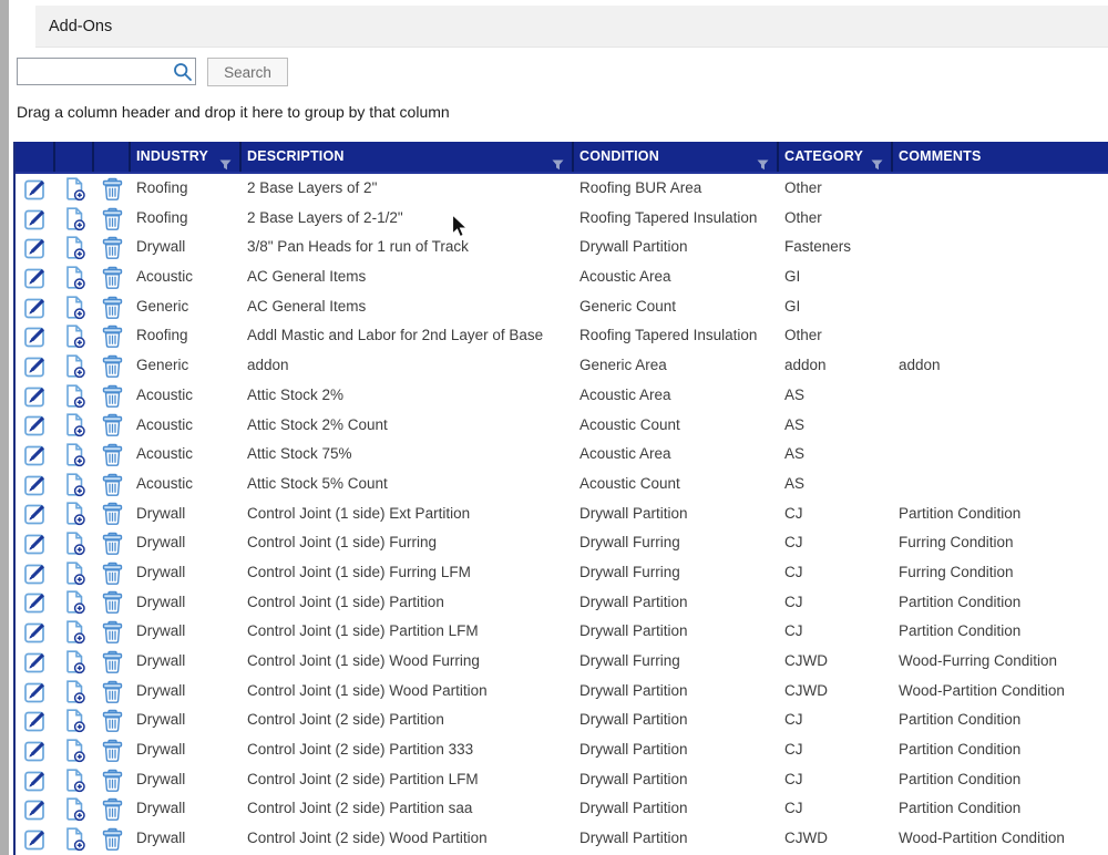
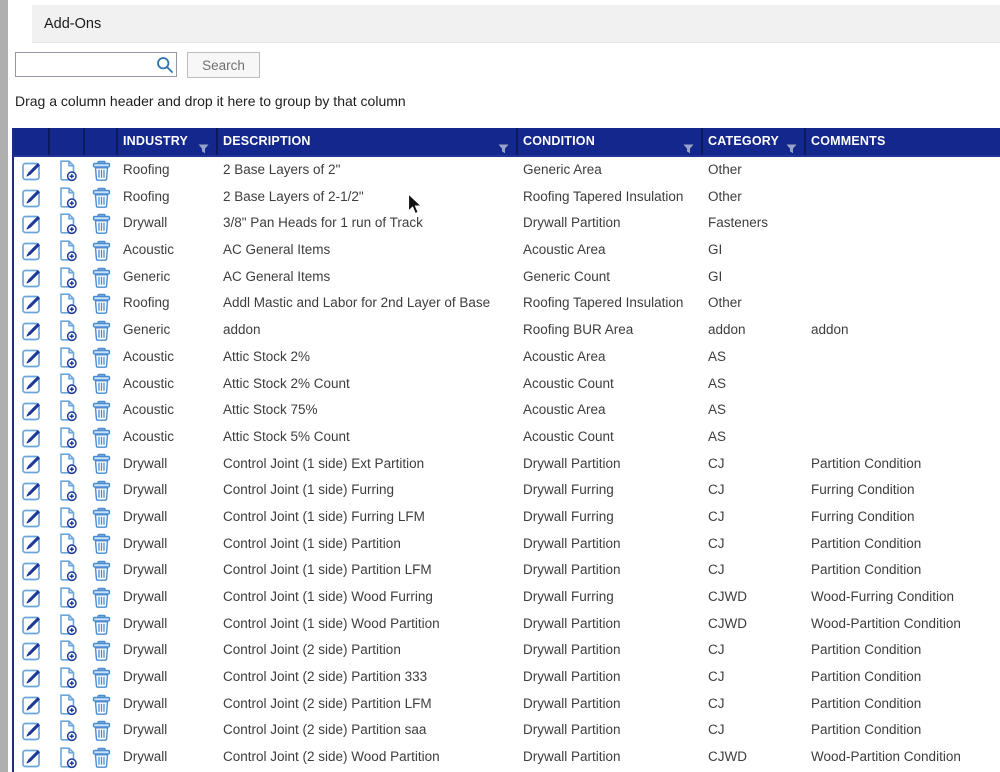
  Add-Ons
  Search
  Drag a column header and drop it here to group by that column
  INDUSTRY
  DESCRIPTION
  CONDITION
  CATEGORY
  COMMENTS
  Roofing
  2 Base Layers of 2"
- Roofing BUR Area
+ Generic Area
  Other
  Roofing
  2 Base Layers of 2-1/2"
  Roofing Tapered Insulation
  Other
  Drywall
  3/8" Pan Heads for 1 run of Track
  Drywall Partition
  Fasteners
  Acoustic
  AC General Items
  Acoustic Area
  GI
  Generic
  AC General Items
  Generic Count
  GI
  Roofing
  Addl Mastic and Labor for 2nd Layer of Base
  Roofing Tapered Insulation
  Other
  Generic
  addon
- Generic Area
+ Roofing BUR Area
  addon
  addon
  Acoustic
  Attic Stock 2%
  Acoustic Area
  AS
  Acoustic
  Attic Stock 2% Count
  Acoustic Count
  AS
  Acoustic
  Attic Stock 75%
  Acoustic Area
  AS
  Acoustic
  Attic Stock 5% Count
  Acoustic Count
  AS
  Drywall
  Control Joint (1 side) Ext Partition
  Drywall Partition
  CJ
  Partition Condition
  Drywall
  Control Joint (1 side) Furring
  Drywall Furring
  CJ
  Furring Condition
  Drywall
  Control Joint (1 side) Furring LFM
  Drywall Furring
  CJ
  Furring Condition
  Drywall
  Control Joint (1 side) Partition
  Drywall Partition
  CJ
  Partition Condition
  Drywall
  Control Joint (1 side) Partition LFM
  Drywall Partition
  CJ
  Partition Condition
  Drywall
  Control Joint (1 side) Wood Furring
  Drywall Furring
  CJWD
  Wood-Furring Condition
  Drywall
  Control Joint (1 side) Wood Partition
  Drywall Partition
  CJWD
  Wood-Partition Condition
  Drywall
  Control Joint (2 side) Partition
  Drywall Partition
  CJ
  Partition Condition
  Drywall
  Control Joint (2 side) Partition 333
  Drywall Partition
  CJ
  Partition Condition
  Drywall
  Control Joint (2 side) Partition LFM
  Drywall Partition
  CJ
  Partition Condition
  Drywall
  Control Joint (2 side) Partition saa
  Drywall Partition
  CJ
  Partition Condition
  Drywall
  Control Joint (2 side) Wood Partition
  Drywall Partition
  CJWD
  Wood-Partition Condition
